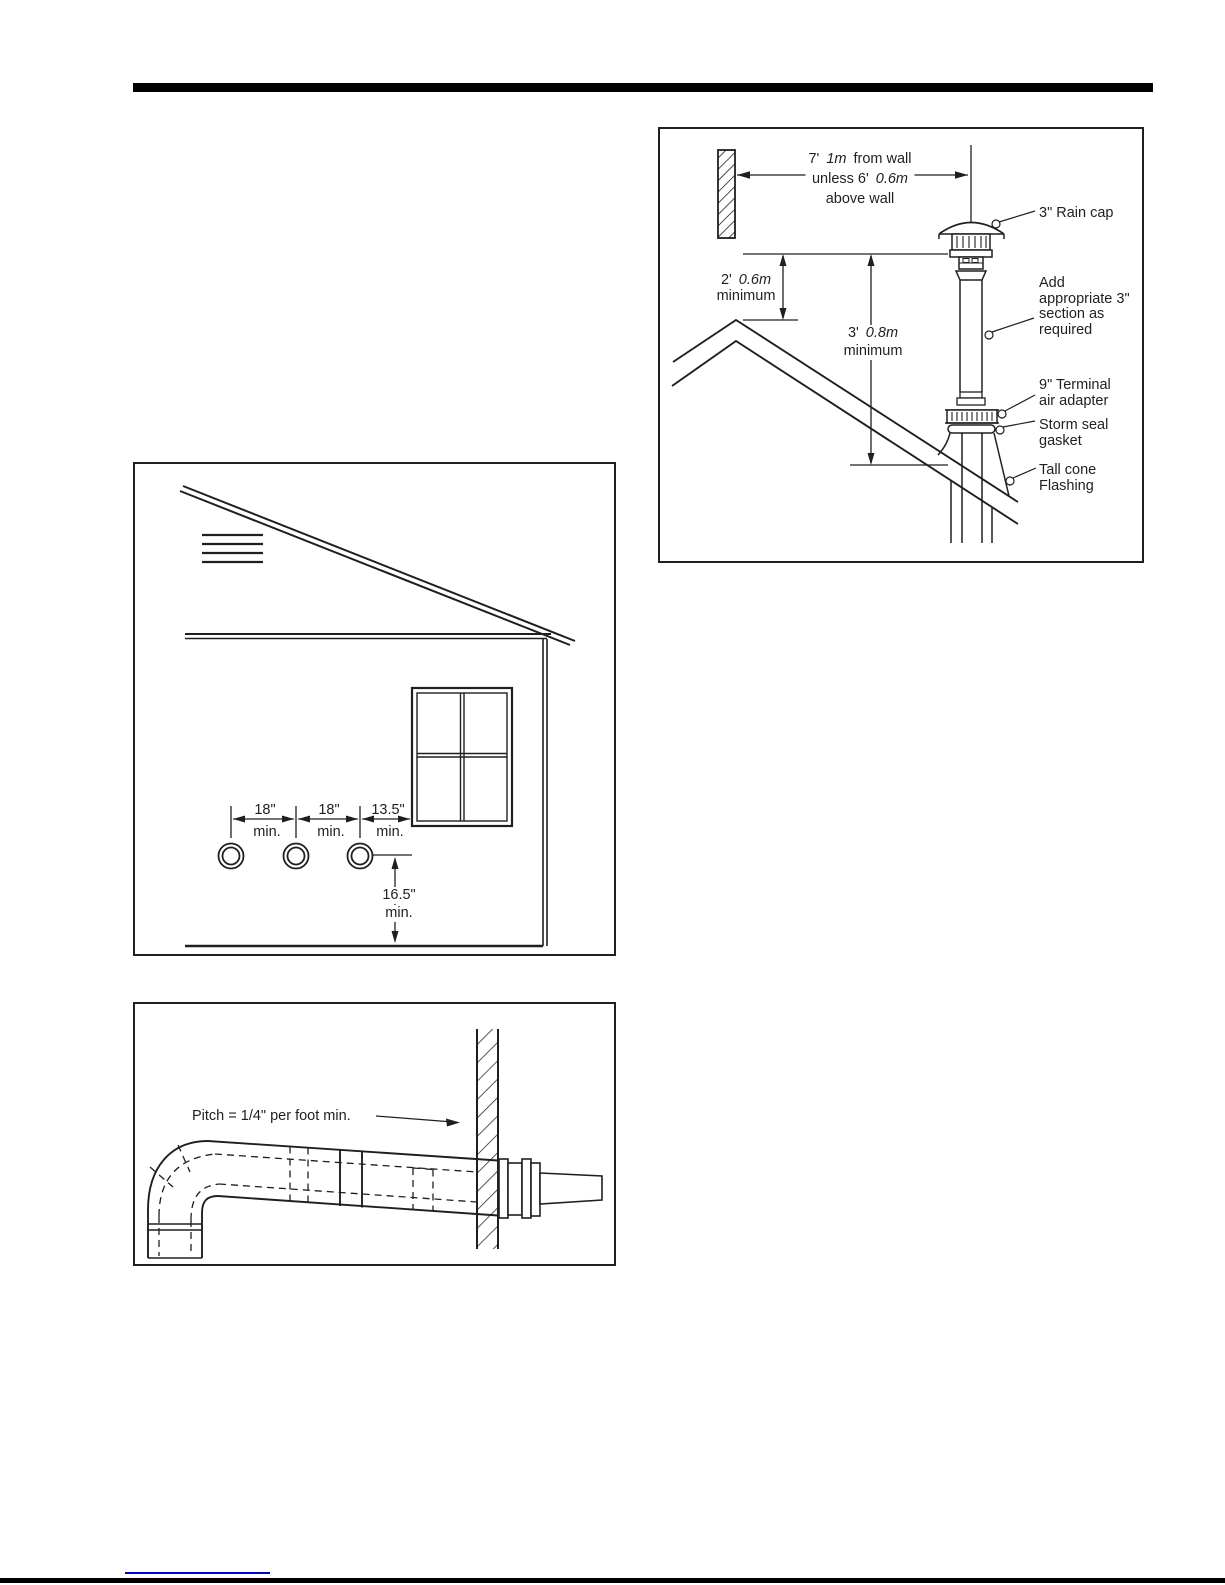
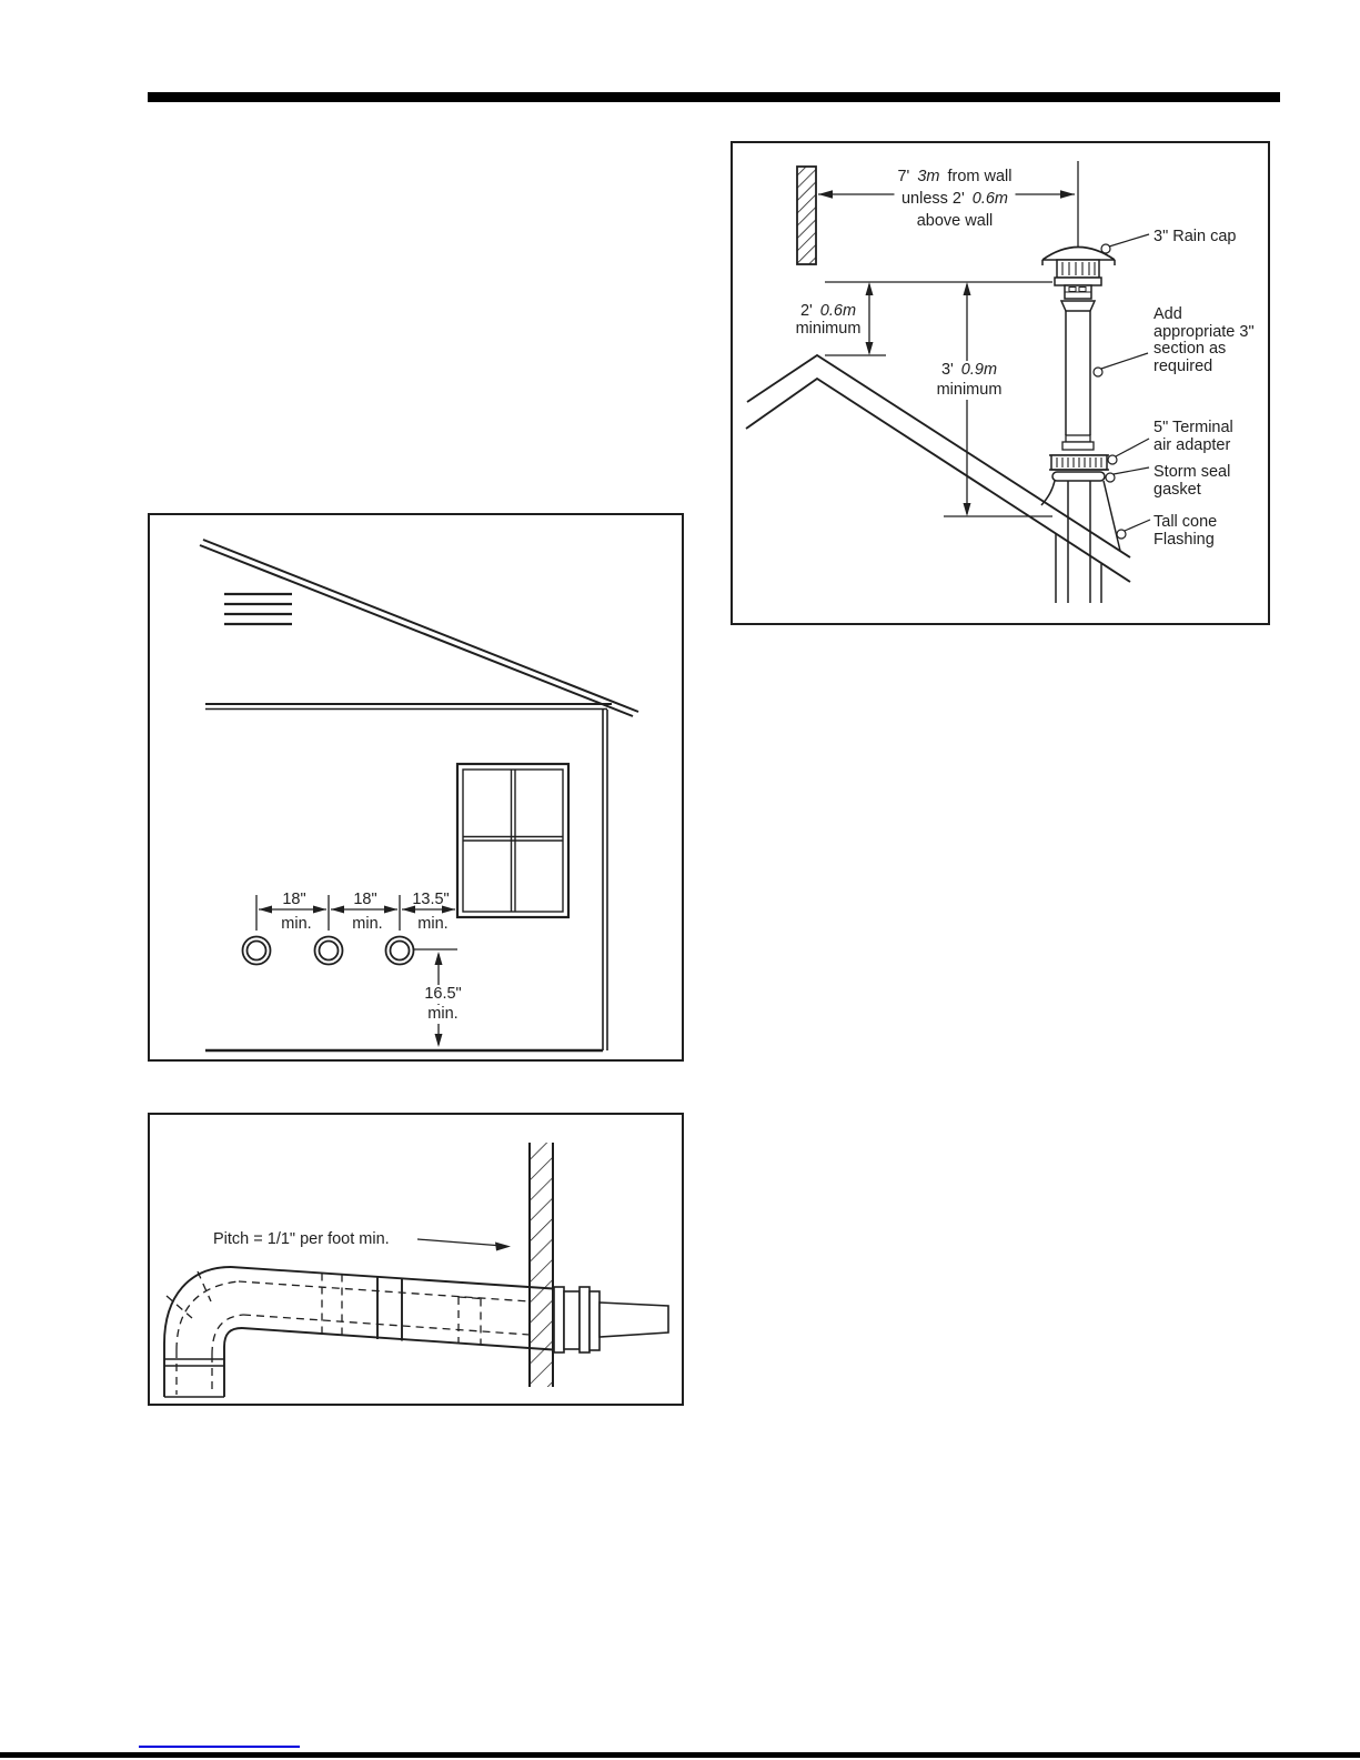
  7'
- 1m
+ 3m
  from wall
- unless 6'
+ unless 2'
  0.6m
  above wall
  2'
  0.6m
  minimum
  3'
- 0.8m
+ 0.9m
  minimum
  3" Rain cap
  Add
  appropriate 3"
  section as
  required
- 9" Terminal
+ 5" Terminal
  air adapter
  Storm seal
  gasket
  Tall cone
  Flashing
  18"
  min.
  18"
  min.
  13.5"
  min.
  16.5"
  min.
- Pitch = 1/4" per foot min.
+ Pitch = 1/1" per foot min.
